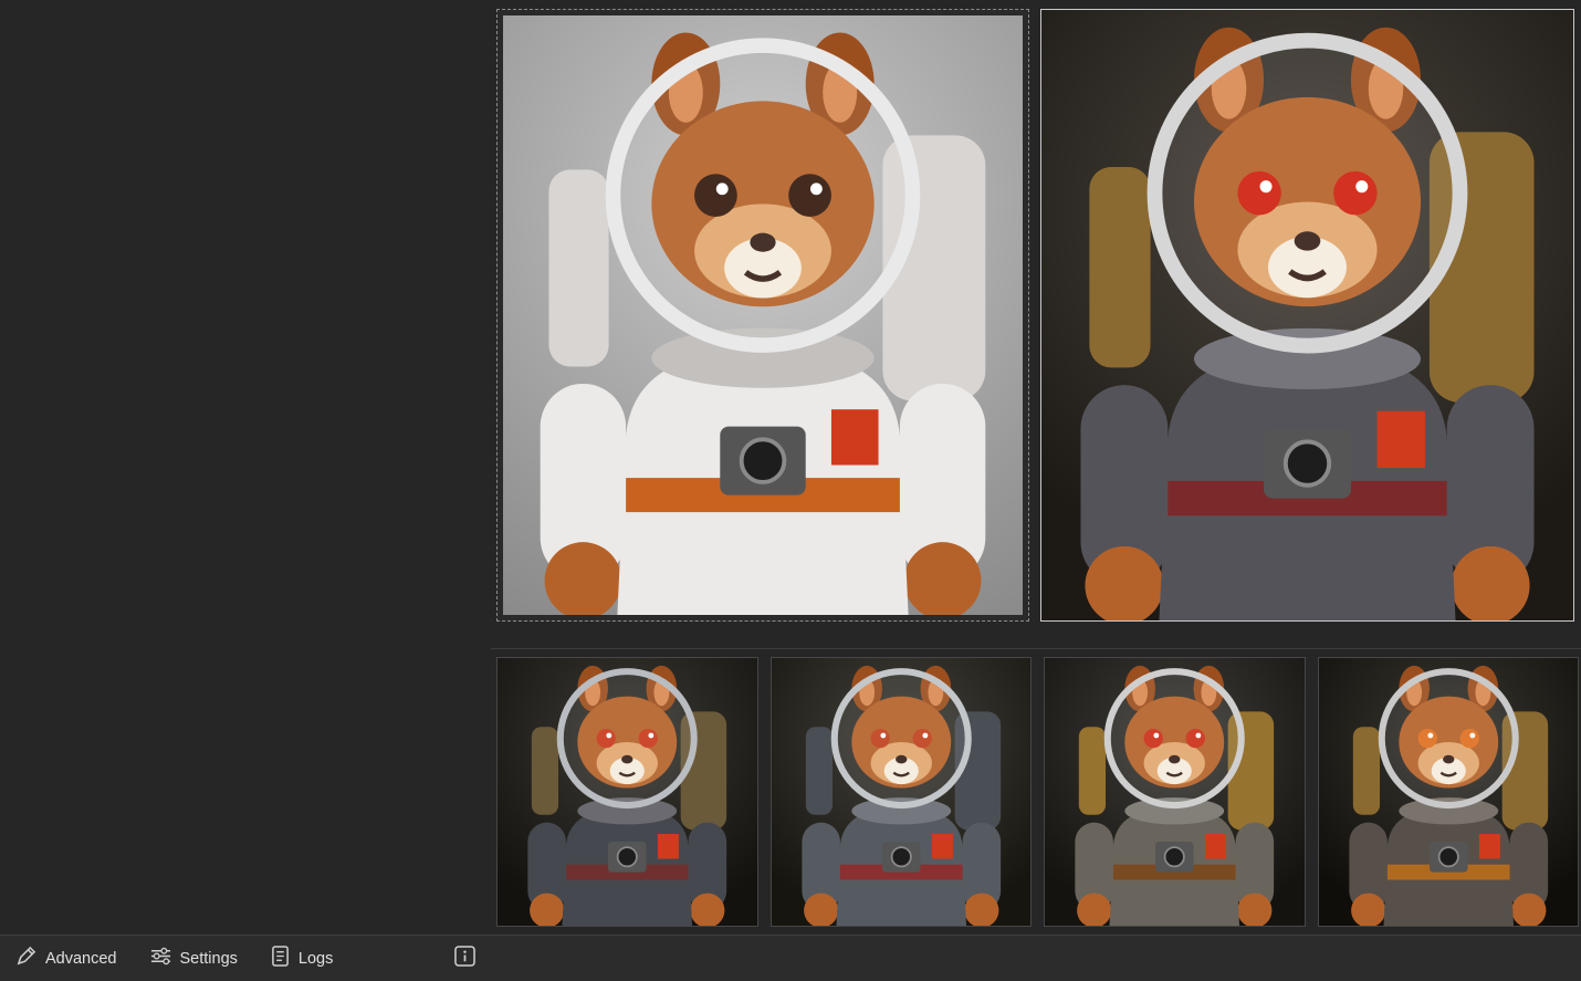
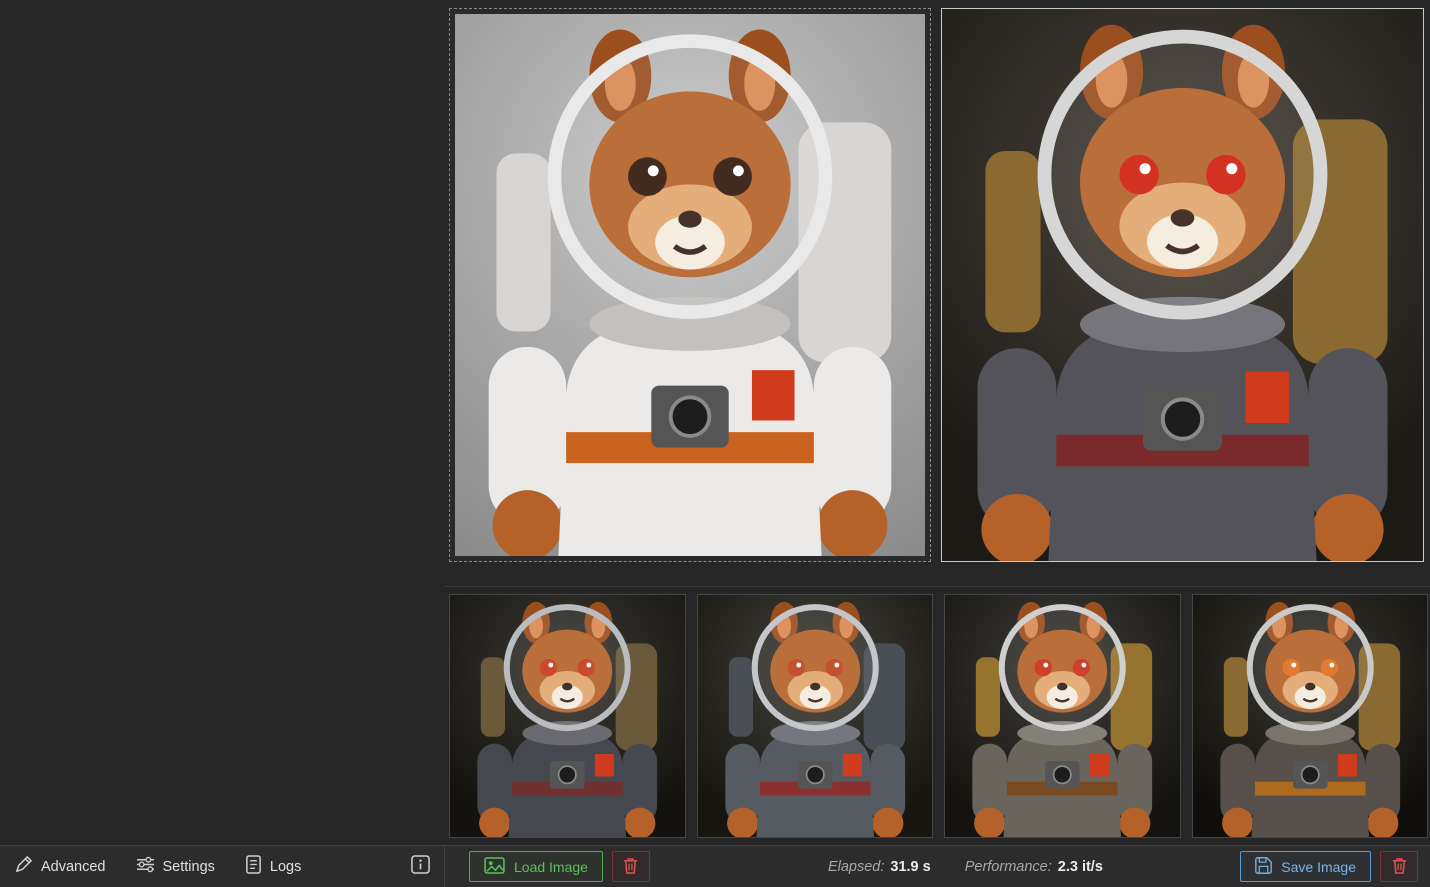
  Advanced
  Settings
  Logs
+ Load Image
+ Elapsed:
+ 31.9 s
+ Performance:
+ 2.3 it/s
+ Save Image
